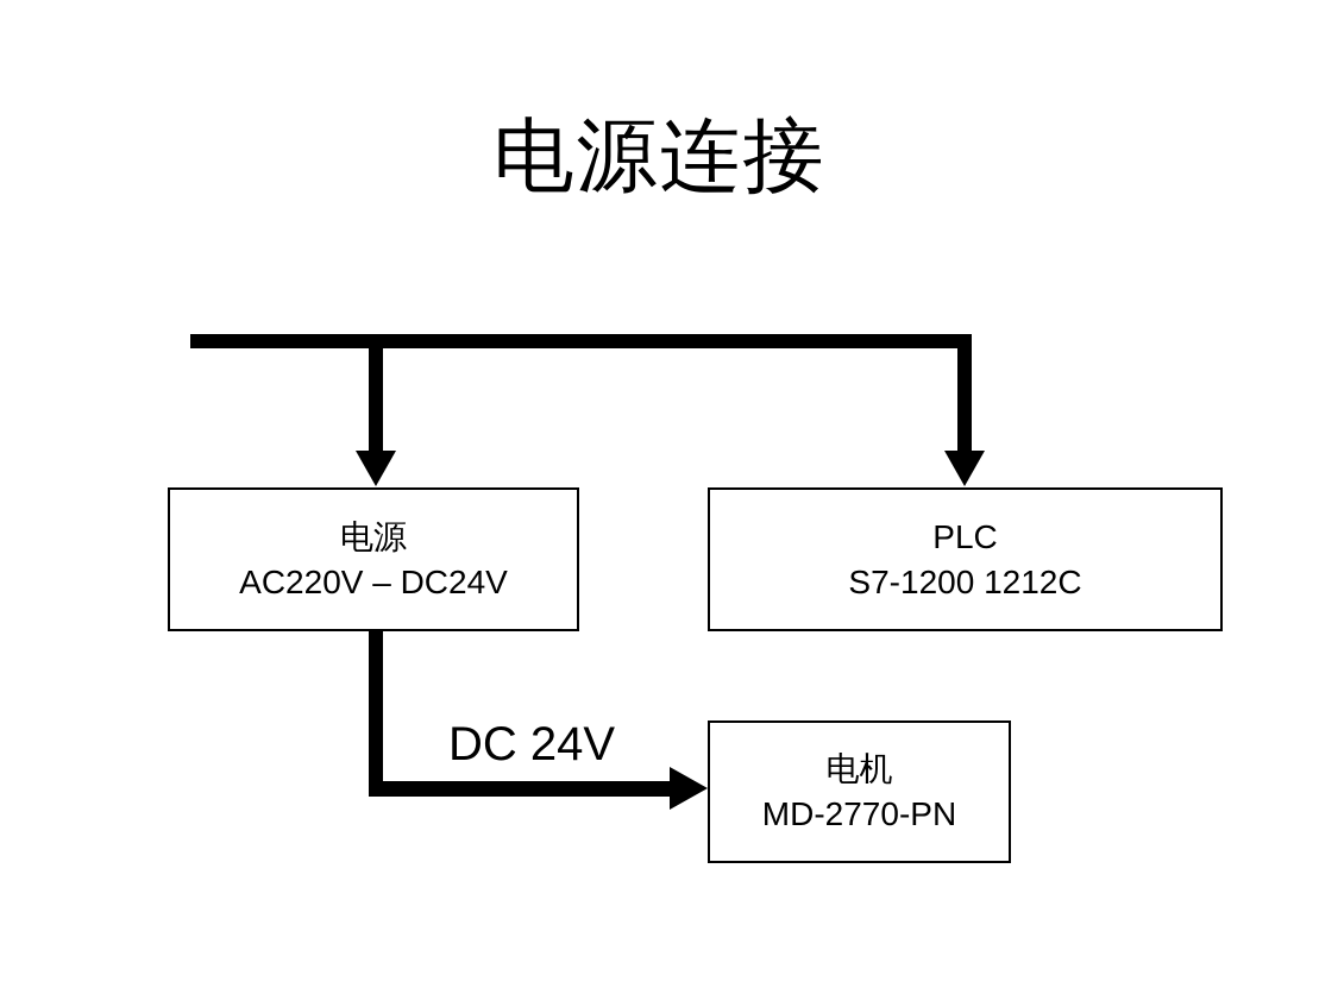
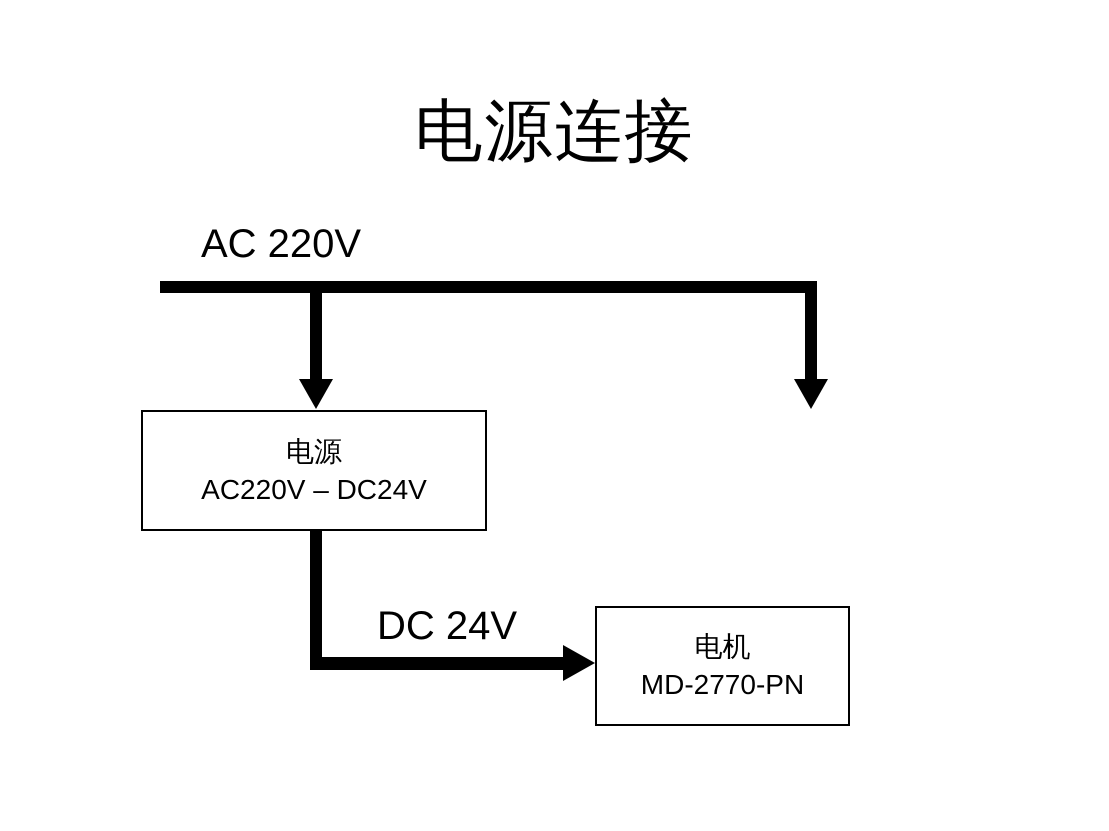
  电源连接
+ AC 220V
  DC 24V
  电源
  AC220V – DC24V
- PLC
- S7-1200 1212C
  电机
  MD-2770-PN
